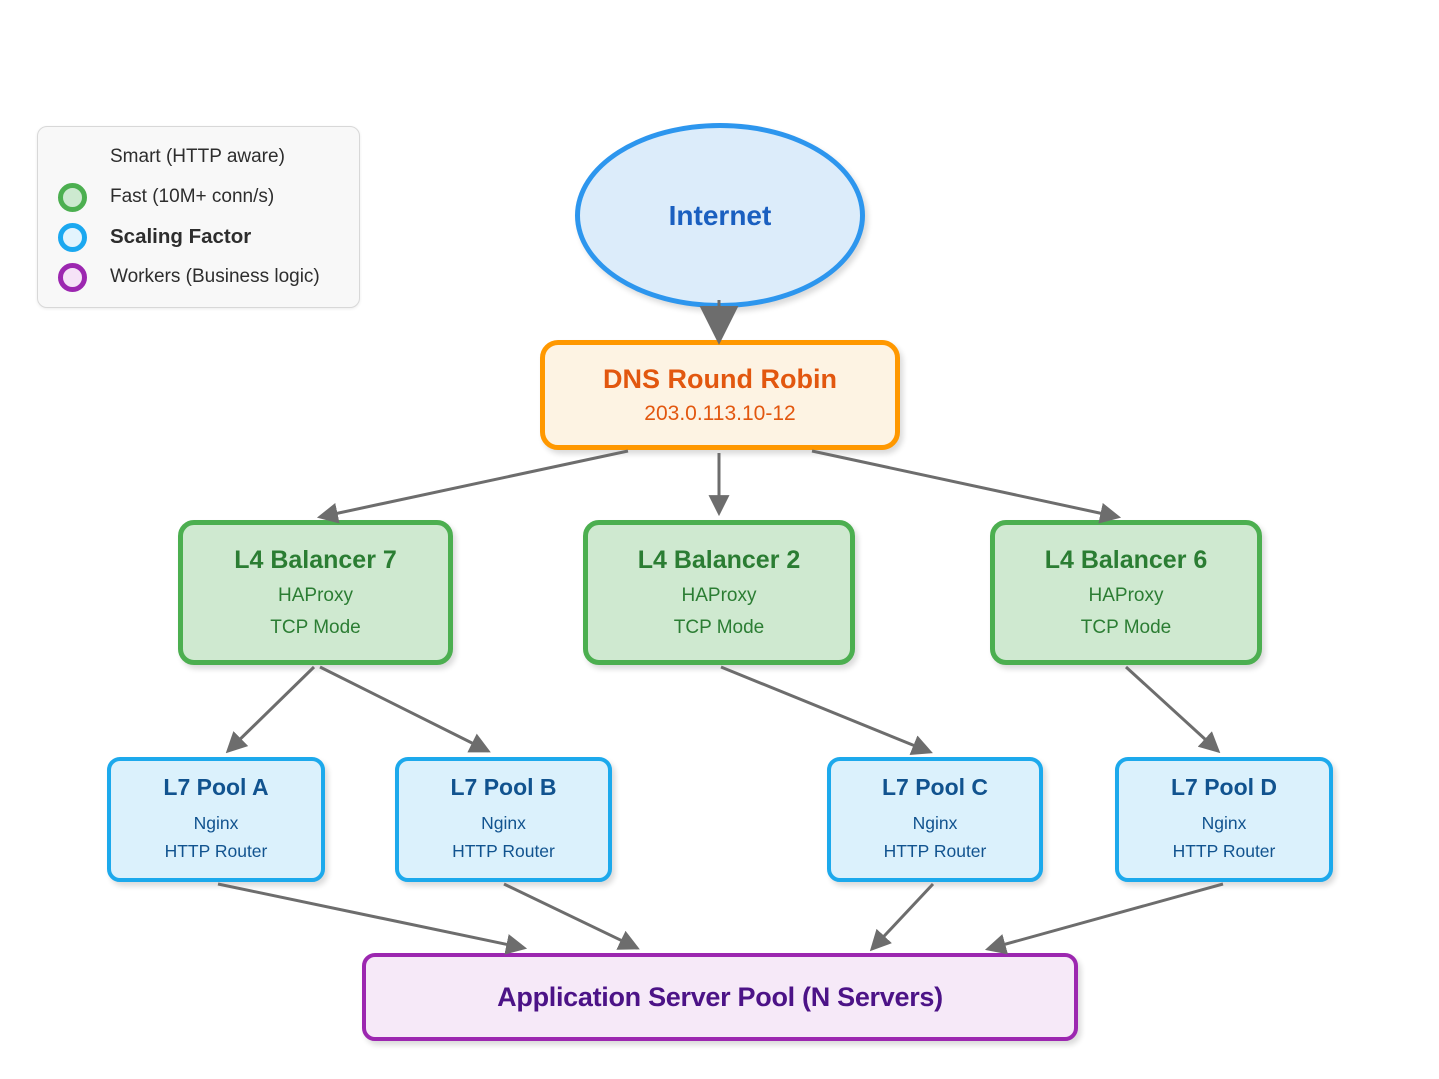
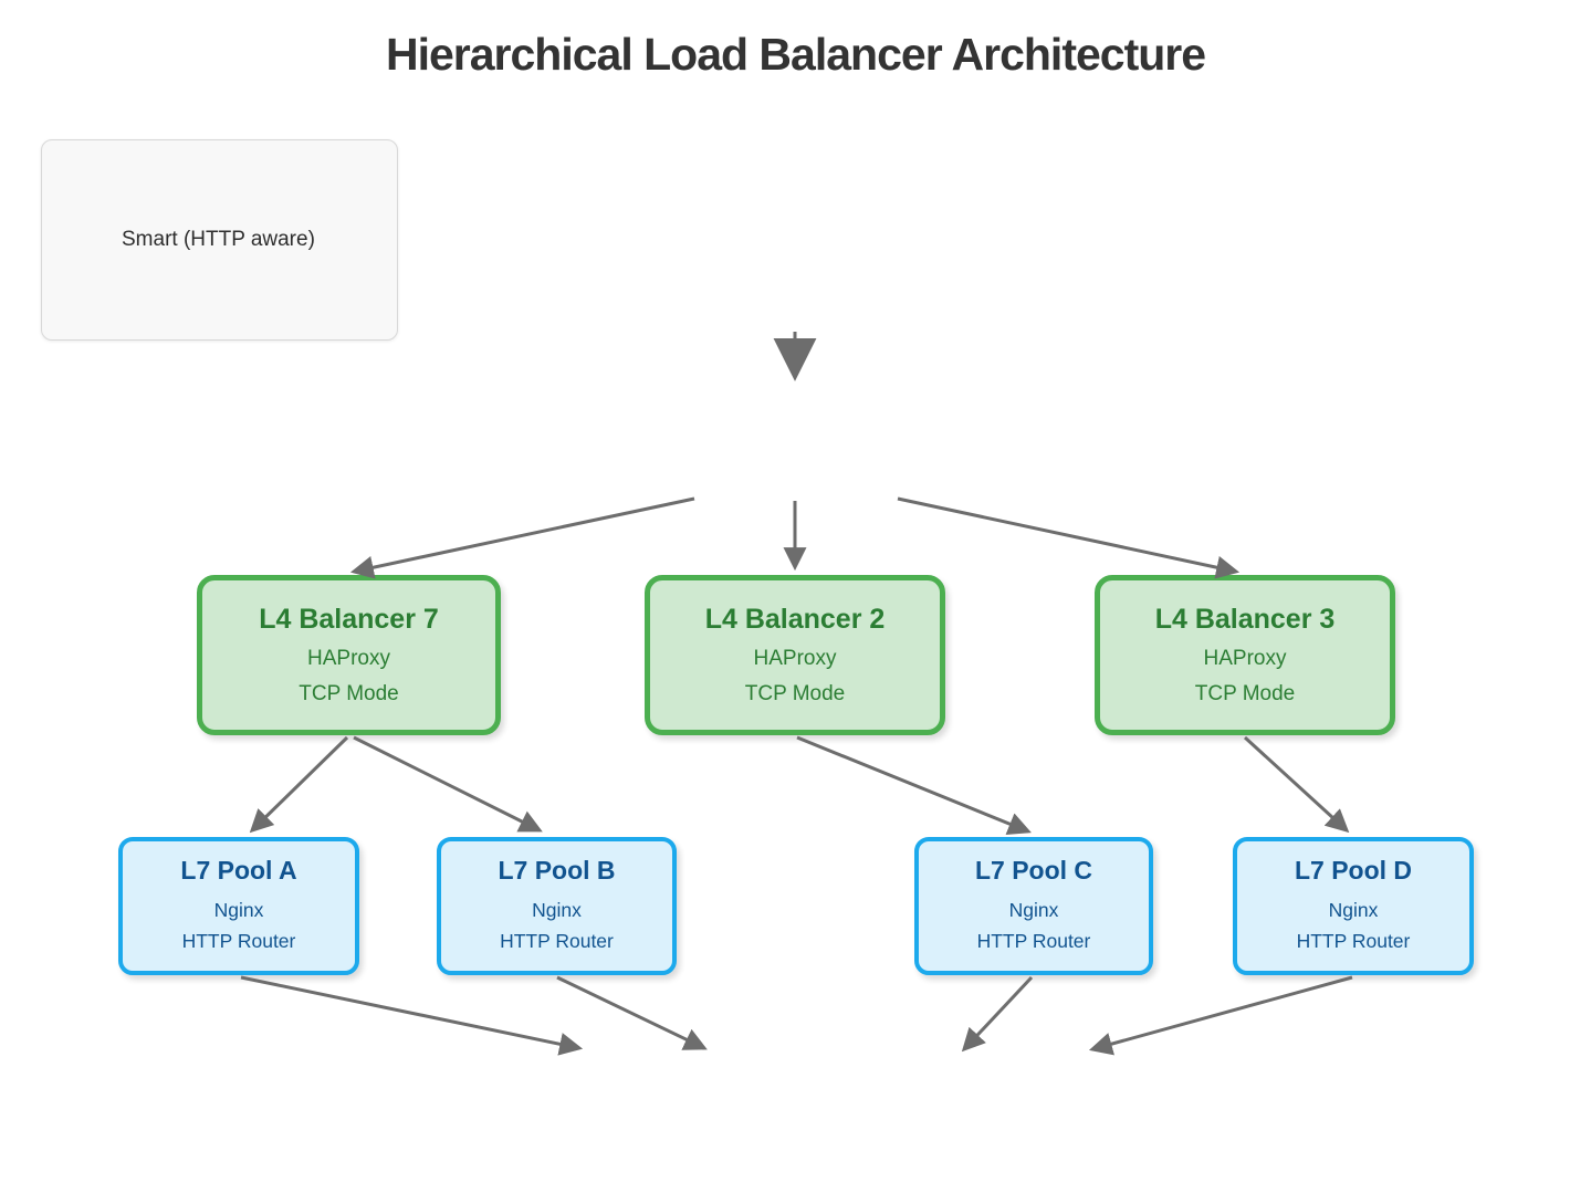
+ Hierarchical Load Balancer Architecture
  Smart (HTTP aware)
- Fast (10M+ conn/s)
- Scaling Factor
- Workers (Business logic)
- Internet
- DNS Round Robin
- 203.0.113.10-12
  L4 Balancer 7
  HAProxy
  TCP Mode
  L4 Balancer 2
  HAProxy
  TCP Mode
- L4 Balancer 6
+ L4 Balancer 3
  HAProxy
  TCP Mode
  L7 Pool A
  Nginx
  HTTP Router
  L7 Pool B
  Nginx
  HTTP Router
  L7 Pool C
  Nginx
  HTTP Router
  L7 Pool D
  Nginx
  HTTP Router
- Application Server Pool (N Servers)
